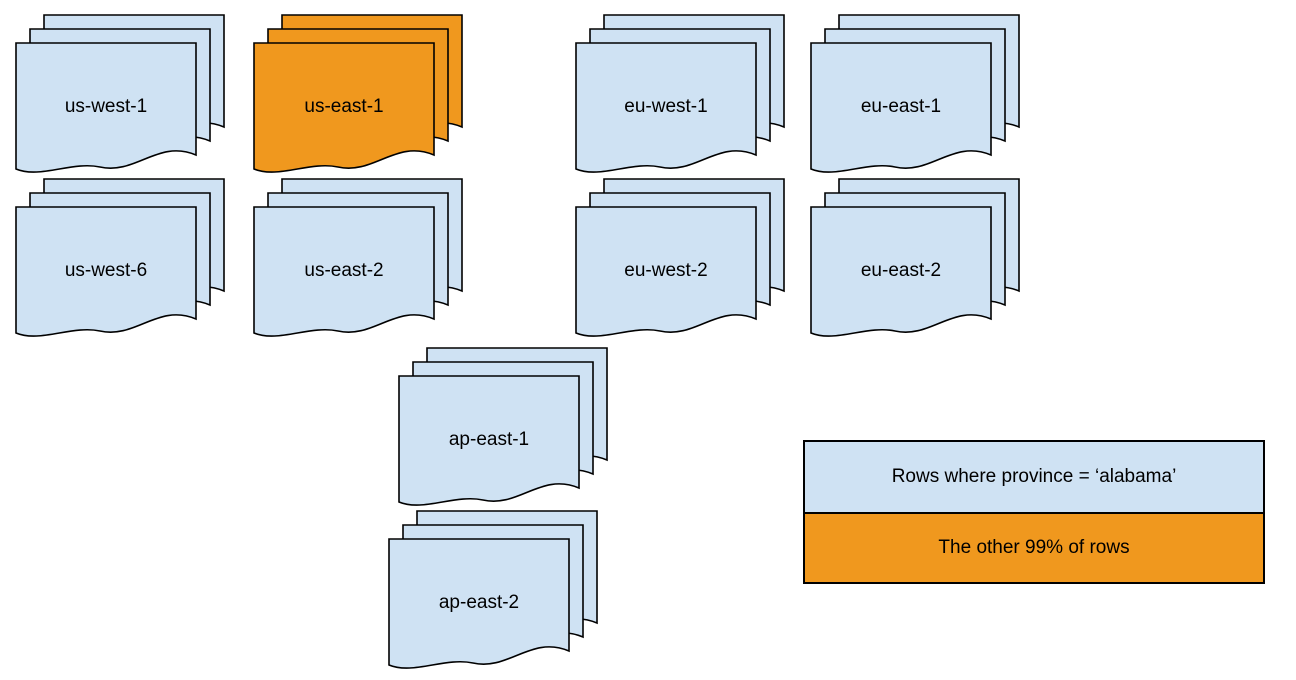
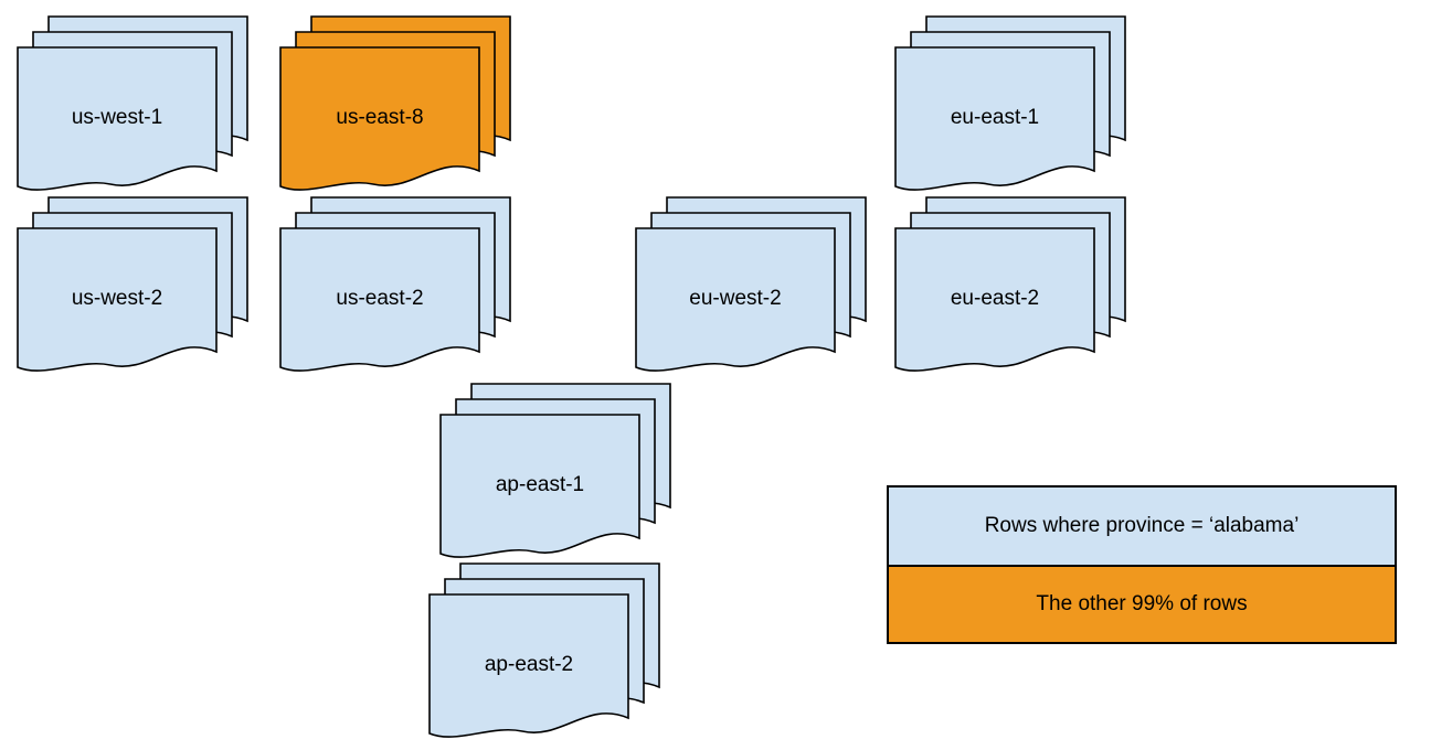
  us-west-1
- us-east-1
+ us-east-8
- eu-west-1
  eu-east-1
- us-west-6
+ us-west-2
  us-east-2
  eu-west-2
  eu-east-2
  ap-east-1
  ap-east-2
  Rows where province = ‘alabama’
  The other 99% of rows
